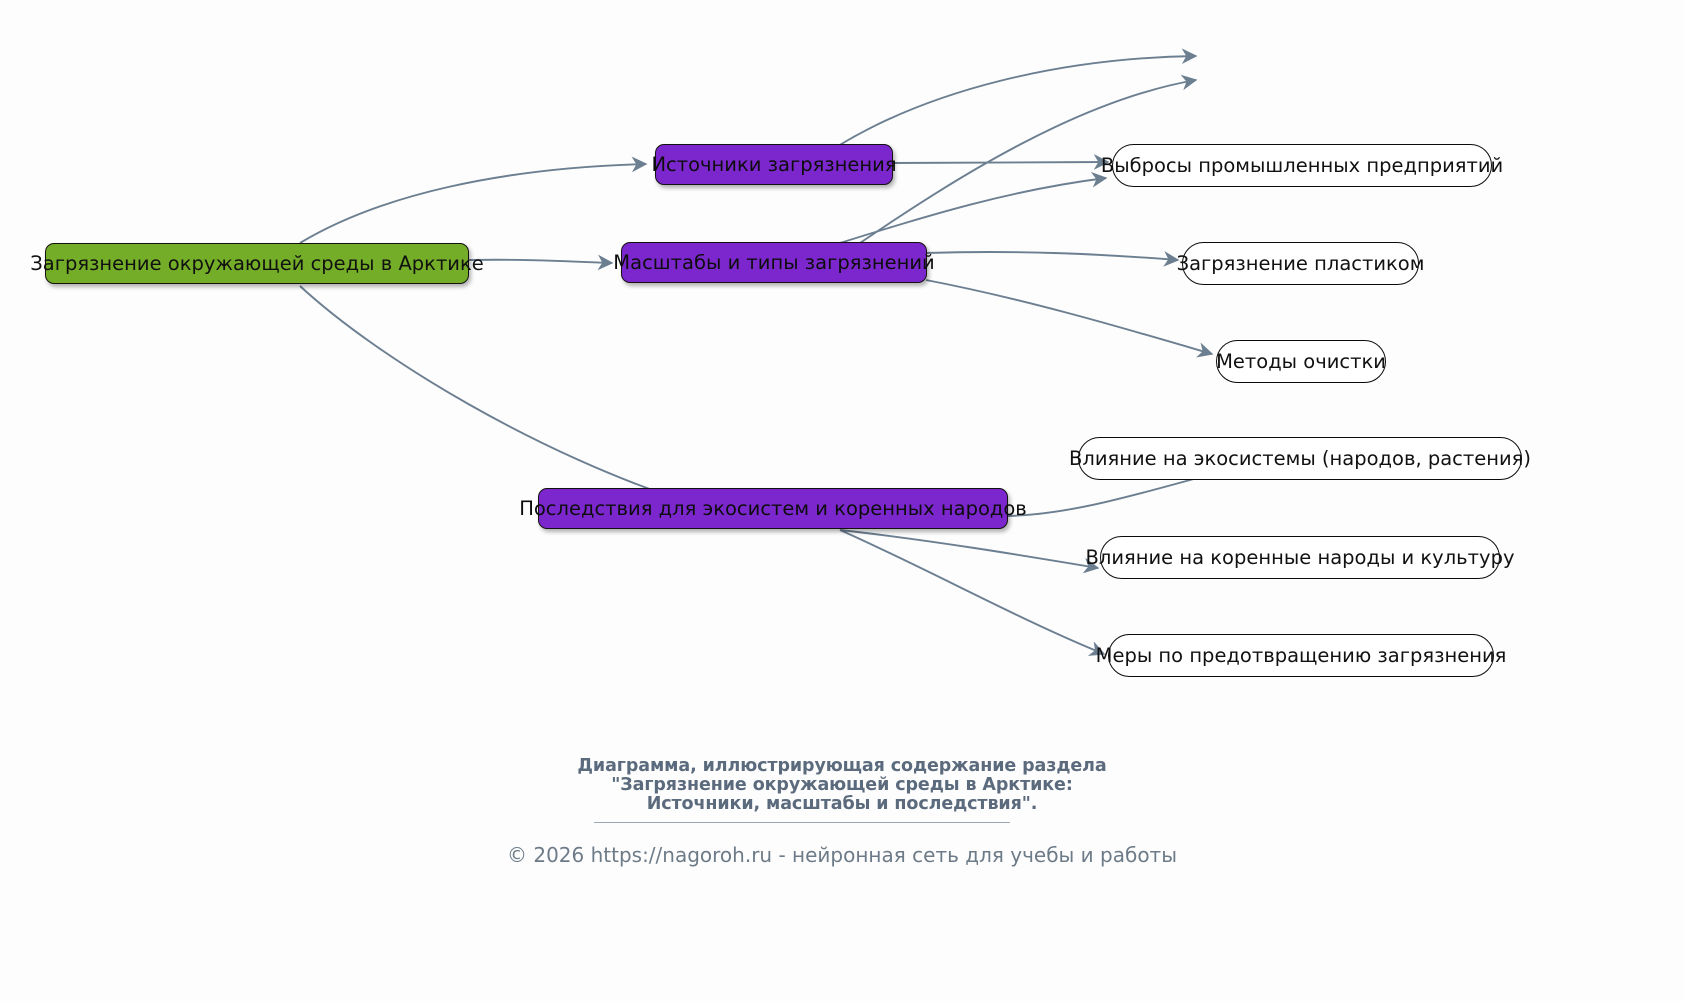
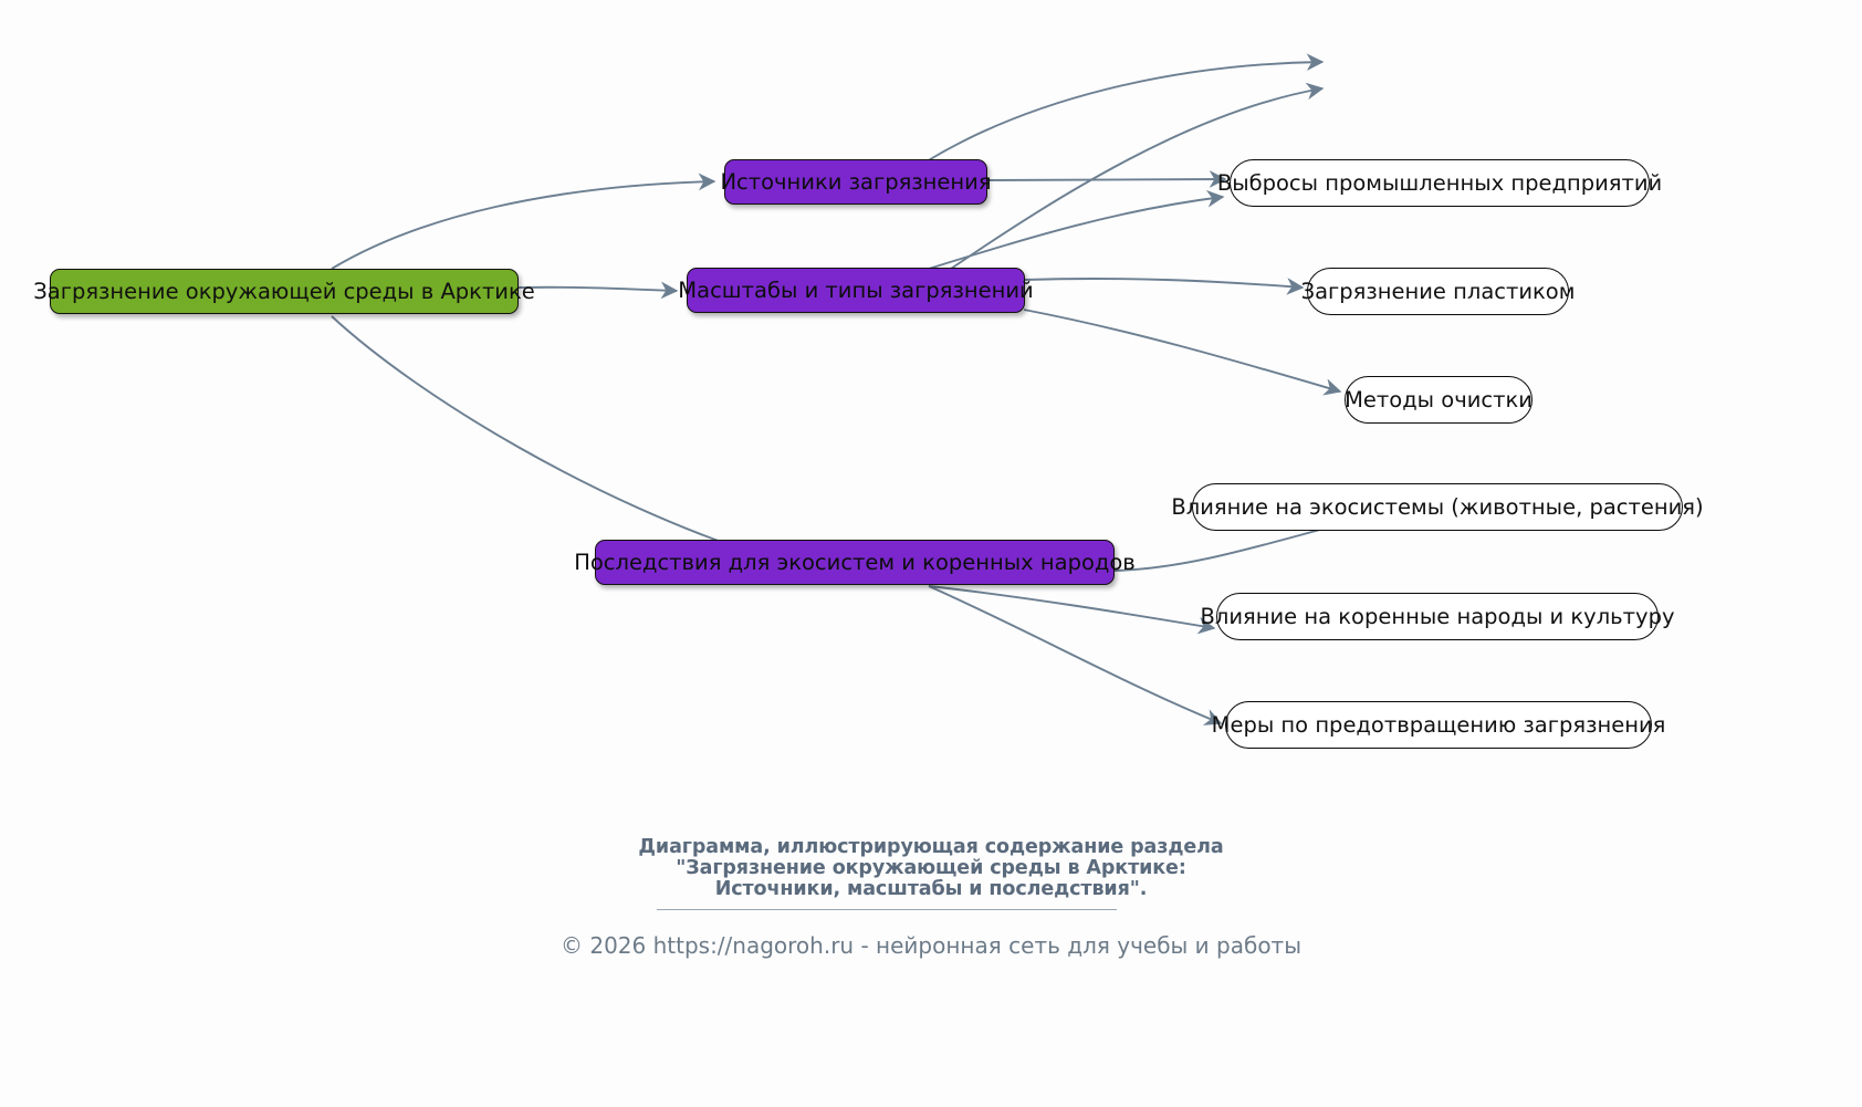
  Загрязнение окружающей среды в Арктике
  Источники загрязнения
  Масштабы и типы загрязнений
  Последствия для экосистем и коренных народов
  Выбросы промышленных предприятий
  Загрязнение пластиком
  Методы очистки
- Влияние на экосистемы (народов, растения)
+ Влияние на экосистемы (животные, растения)
  Влияние на коренные народы и культуру
  Меры по предотвращению загрязнения
  Диаграмма, иллюстрирующая содержание раздела
  "Загрязнение окружающей среды в Арктике:
  Источники, масштабы и последствия".
  © 2026 https://nagoroh.ru - нейронная сеть для учебы и работы
